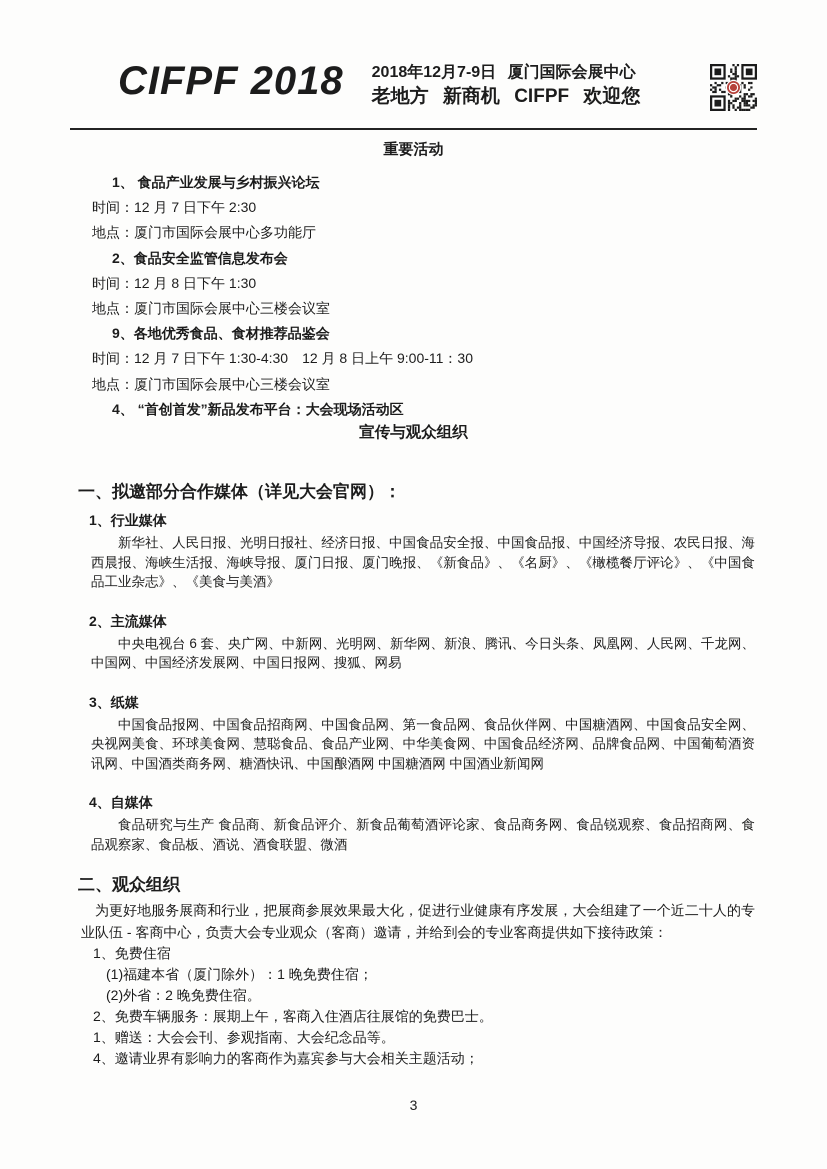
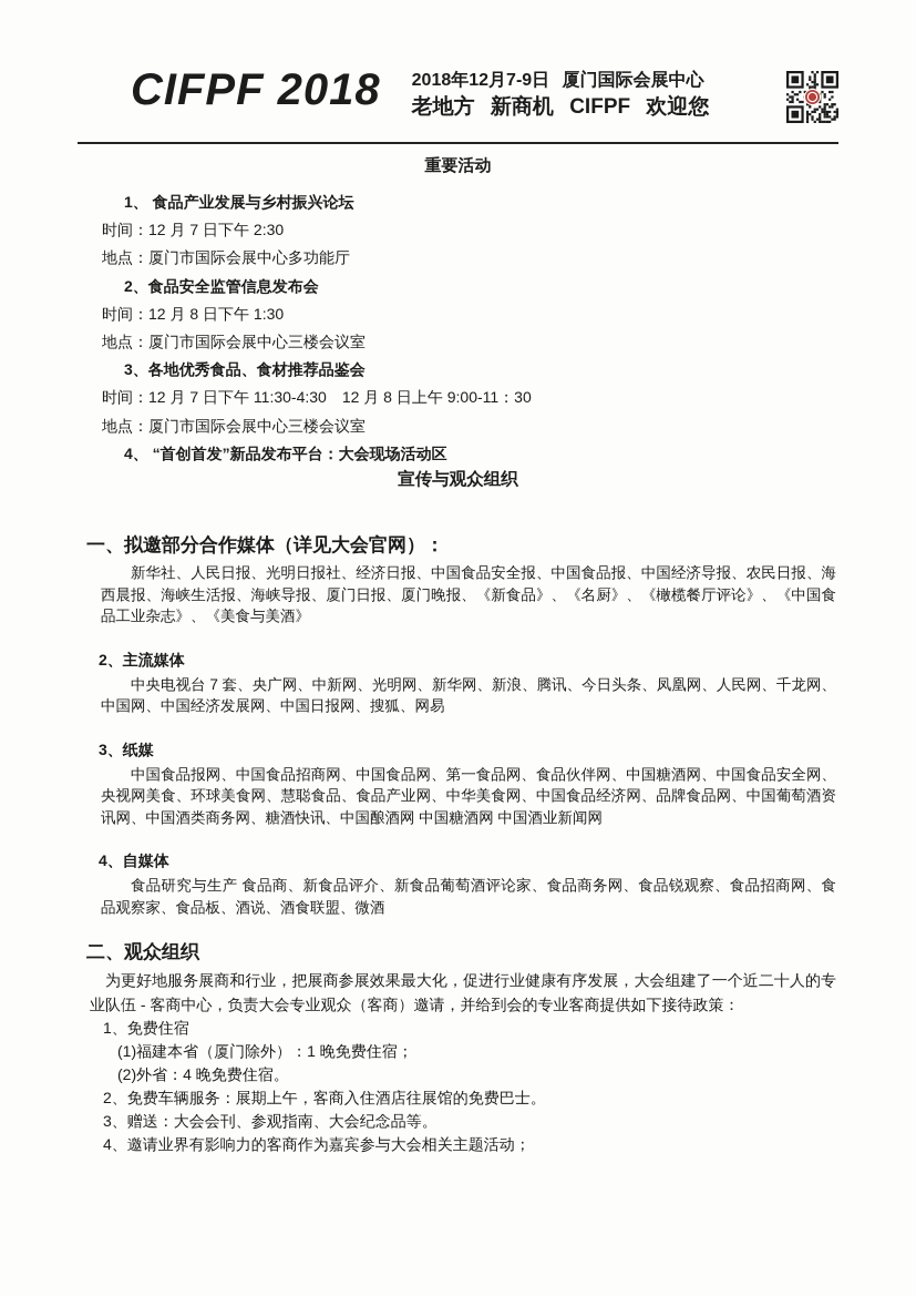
  CIFPF 2018
  2018年12月7-9日 厦门国际会展中心
  老地方 新商机 CIFPF 欢迎您
  重要活动
  1、 食品产业发展与乡村振兴论坛
  时间：12 月 7 日下午 2:30
  地点：厦门市国际会展中心多功能厅
  2、食品安全监管信息发布会
  时间：12 月 8 日下午 1:30
  地点：厦门市国际会展中心三楼会议室
- 9、各地优秀食品、食材推荐品鉴会
+ 3、各地优秀食品、食材推荐品鉴会
- 时间：12 月 7 日下午 1:30-4:30 12 月 8 日上午 9:00-11：30
+ 时间：12 月 7 日下午 11:30-4:30 12 月 8 日上午 9:00-11：30
  地点：厦门市国际会展中心三楼会议室
  4、 “首创首发”新品发布平台：大会现场活动区
  宣传与观众组织
  一、拟邀部分合作媒体（详见大会官网）：
- 1、行业媒体
  新华社、人民日报、光明日报社、经济日报、中国食品安全报、中国食品报、中国经济导报、农民日报、海西晨报、海峡生活报、海峡导报、厦门日报、厦门晚报、《新食品》、《名厨》、《橄榄餐厅评论》、《中国食品工业杂志》、《美食与美酒》
  2、主流媒体
- 中央电视台 6 套、央广网、中新网、光明网、新华网、新浪、腾讯、今日头条、凤凰网、人民网、千龙网、中国网、中国经济发展网、中国日报网、搜狐、网易
+ 中央电视台 7 套、央广网、中新网、光明网、新华网、新浪、腾讯、今日头条、凤凰网、人民网、千龙网、中国网、中国经济发展网、中国日报网、搜狐、网易
  3、纸媒
  中国食品报网、中国食品招商网、中国食品网、第一食品网、食品伙伴网、中国糖酒网、中国食品安全网、央视网美食、环球美食网、慧聪食品、食品产业网、中华美食网、中国食品经济网、品牌食品网、中国葡萄酒资讯网、中国酒类商务网、糖酒快讯、中国酿酒网 中国糖酒网 中国酒业新闻网
  4、自媒体
  食品研究与生产 食品商、新食品评介、新食品葡萄酒评论家、食品商务网、食品锐观察、食品招商网、食品观察家、食品板、酒说、酒食联盟、微酒
  二、观众组织
  为更好地服务展商和行业，把展商参展效果最大化，促进行业健康有序发展，大会组建了一个近二十人的专业队伍 - 客商中心，负责大会专业观众（客商）邀请，并给到会的专业客商提供如下接待政策：
  1、免费住宿
  (1)福建本省（厦门除外）：1 晚免费住宿；
- (2)外省：2 晚免费住宿。
+ (2)外省：4 晚免费住宿。
  2、免费车辆服务：展期上午，客商入住酒店往展馆的免费巴士。
- 1、赠送：大会会刊、参观指南、大会纪念品等。
+ 3、赠送：大会会刊、参观指南、大会纪念品等。
  4、邀请业界有影响力的客商作为嘉宾参与大会相关主题活动；
- 3
